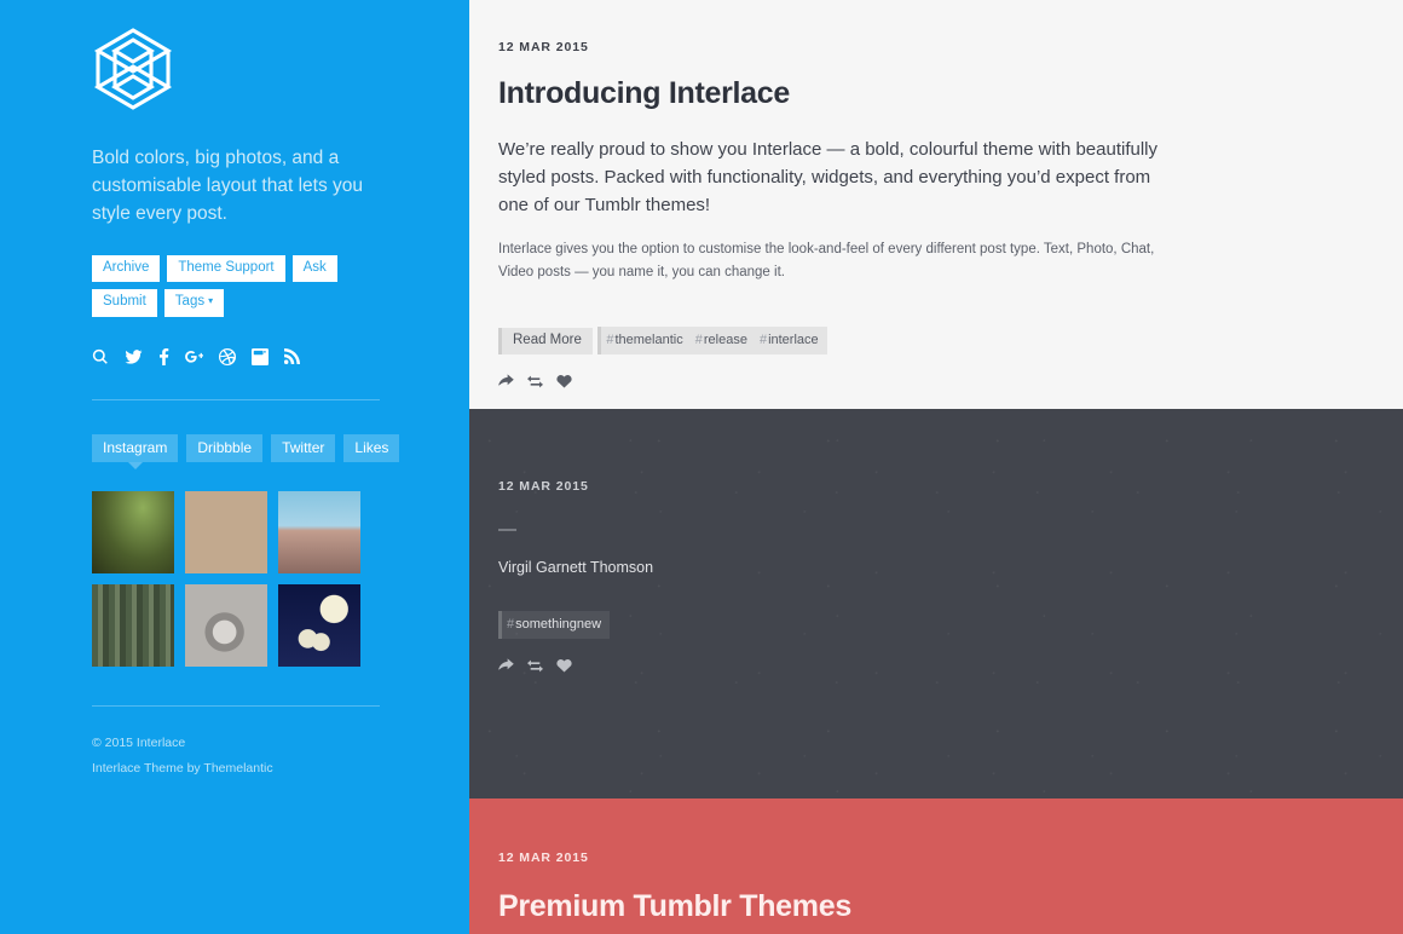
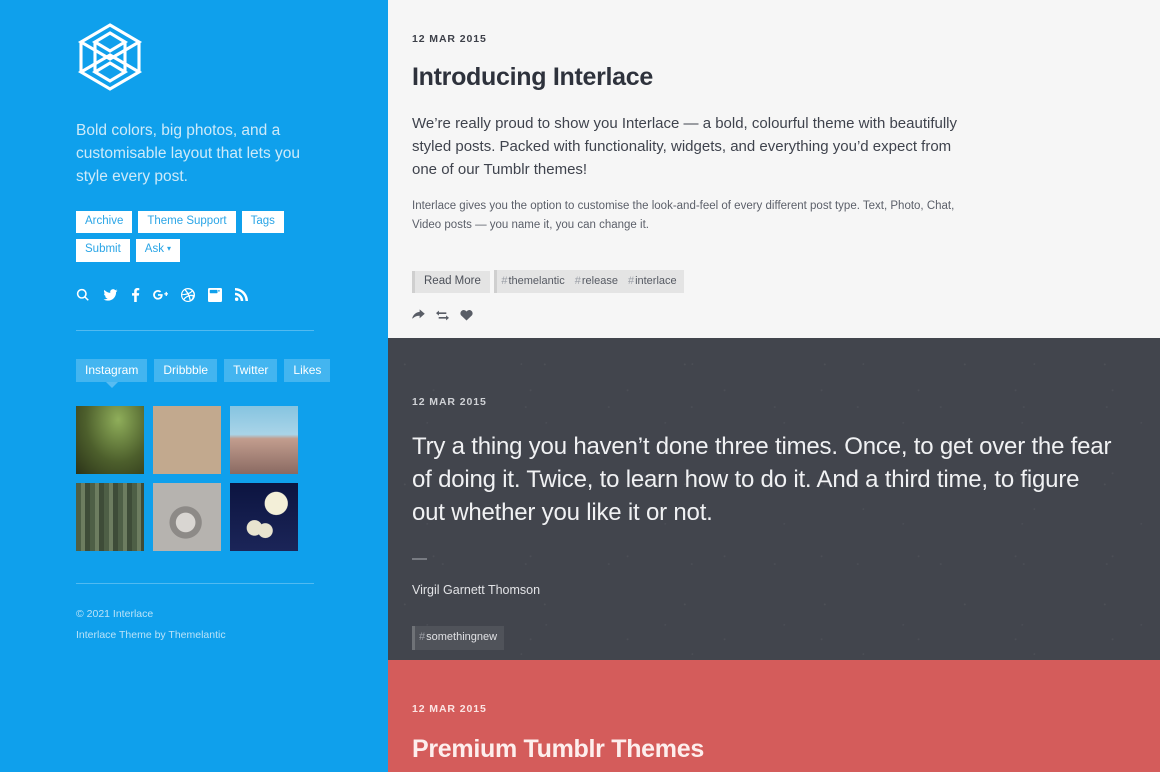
  Bold colors, big photos, and a customisable layout that lets you style every post.
  Archive
  Theme Support
- Ask
+ Tags
  Submit
- Tags ▾
+ Ask ▾
  Instagram
  Dribbble
  Twitter
  Likes
- © 2015 Interlace
+ © 2021 Interlace
  Interlace Theme by Themelantic
  12 MAR 2015
  Introducing Interlace
  We’re really proud to show you Interlace — a bold, colourful theme with beautifully styled posts. Packed with functionality, widgets, and everything you’d expect from one of our Tumblr themes!
  Interlace gives you the option to customise the look-and-feel of every different post type. Text, Photo, Chat, Video posts — you name it, you can change it.
  Read More
  #themelantic
  #release
  #interlace
  12 MAR 2015
+ Try a thing you haven’t done three times. Once, to get over the fear of doing it. Twice, to learn how to do it. And a third time, to figure out whether you like it or not.
  —
  Virgil Garnett Thomson
  #somethingnew
  12 MAR 2015
  Premium Tumblr Themes
